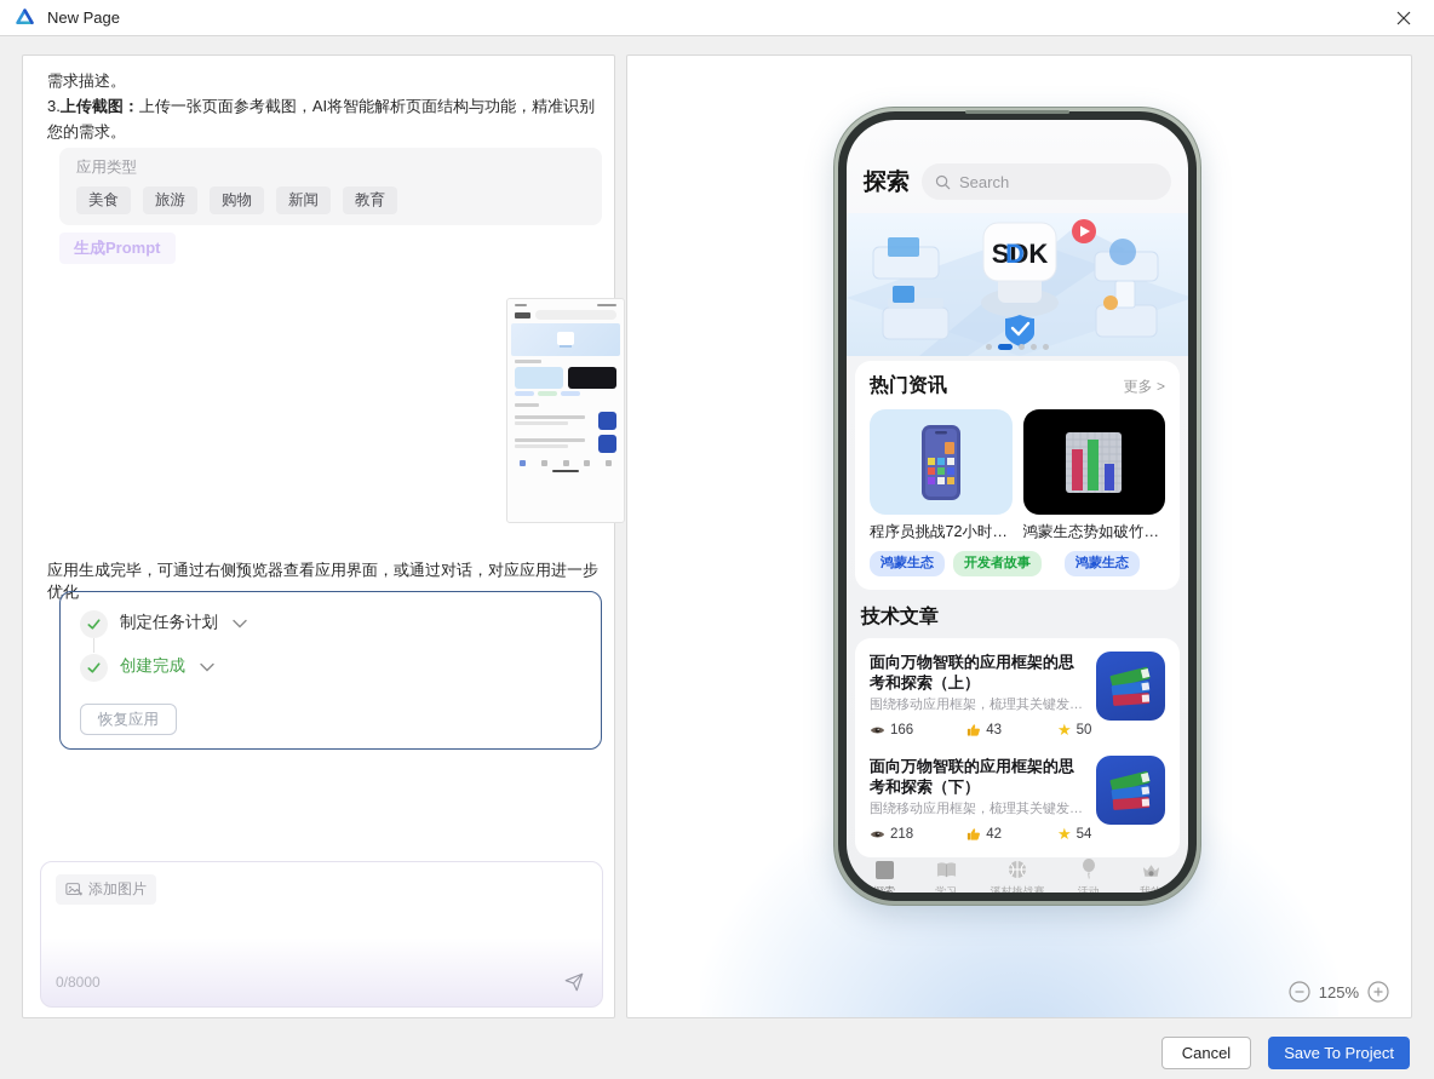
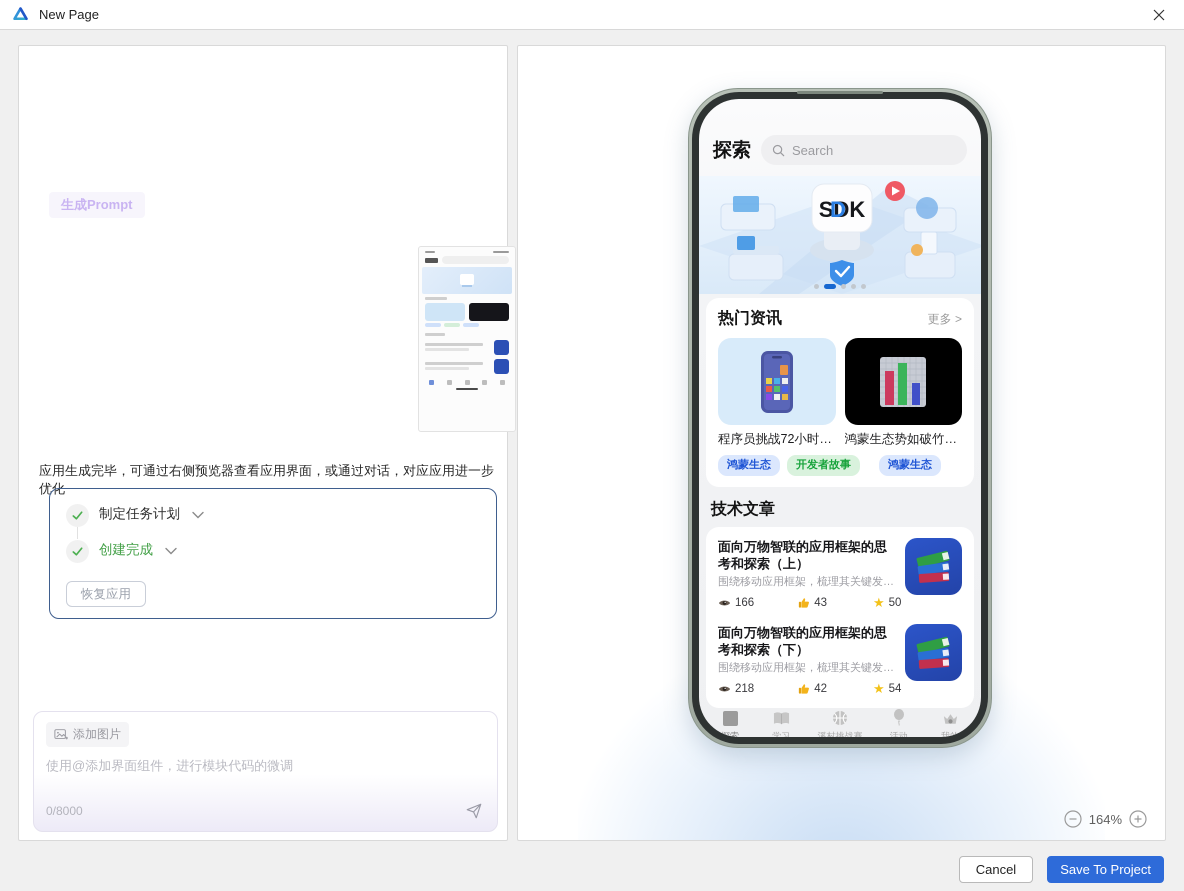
  New Page
- 需求描述。
- 3.上传截图：上传一张页面参考截图，AI将智能解析页面结构与功能，精准识别您的需求。
- 应用类型
- 美食
- 旅游
- 购物
- 新闻
- 教育
  生成Prompt
  应用生成完毕，可通过右侧预览器查看应用界面，或通过对话，对应应用进一步优化
  制定任务计划
  创建完成
  恢复应用
  添加图片
+ 使用@添加界面组件，进行模块代码的微调
  0/8000
  探索
  Search
  SDK
  D
  热门资讯
  更多 >
  程序员挑战72小时…
  鸿蒙生态势如破竹…
  鸿蒙生态
  开发者故事
  鸿蒙生态
  技术文章
  面向万物智联的应用框架的思考和探索（上）
  围绕移动应用框架，梳理其关键发展
  166
  43
  ★
  50
  面向万物智联的应用框架的思考和探索（下）
  围绕移动应用框架，梳理其关键发展
  218
  42
  ★
  54
  学习
  溪村挑战赛
  活动
- 125%
+ 164%
  Cancel
  Save To Project
